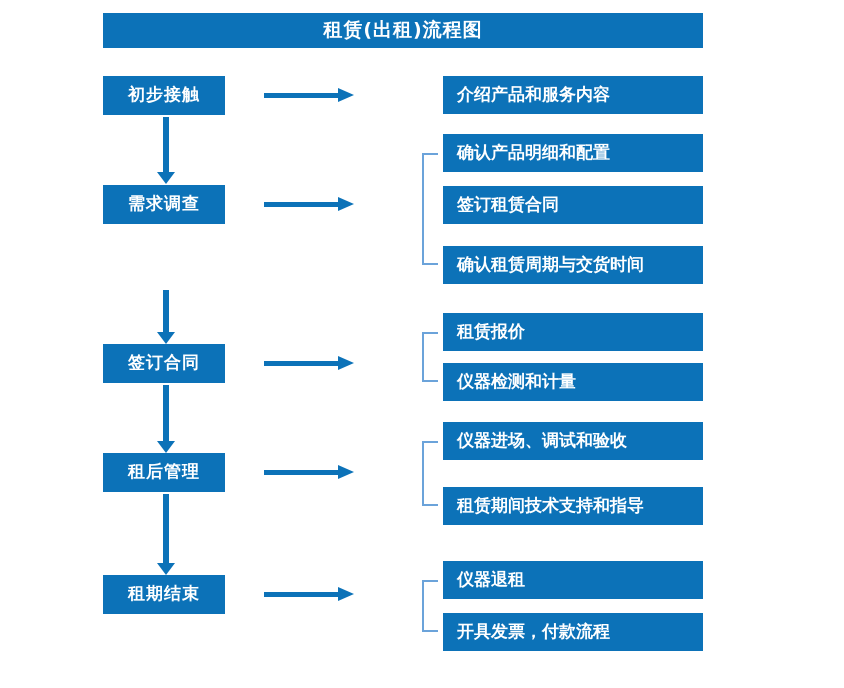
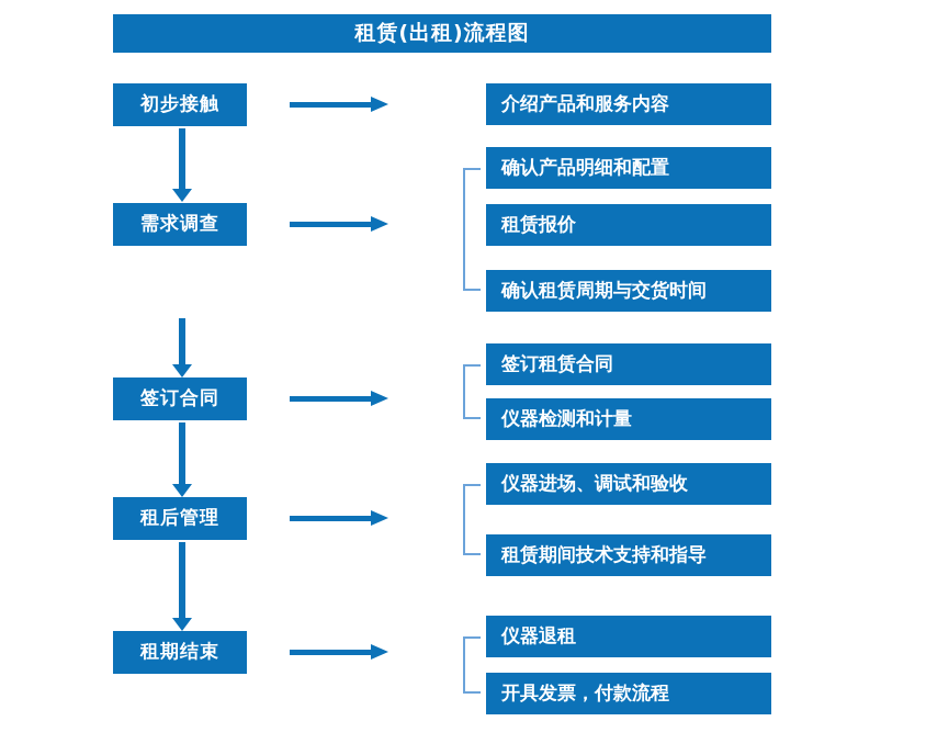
  租赁(出租)流程图
  初步接触
  需求调查
  签订合同
  租后管理
  租期结束
  介绍产品和服务内容
  确认产品明细和配置
- 签订租赁合同
+ 租赁报价
  确认租赁周期与交货时间
- 租赁报价
+ 签订租赁合同
  仪器检测和计量
  仪器进场、调试和验收
  租赁期间技术支持和指导
  仪器退租
  开具发票，付款流程
